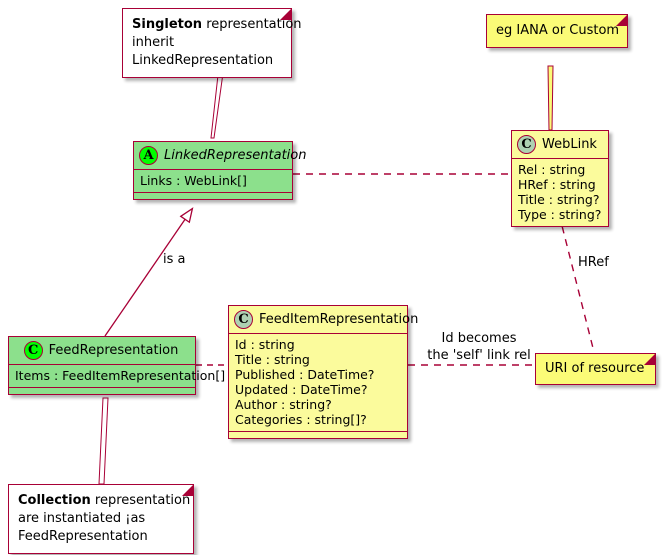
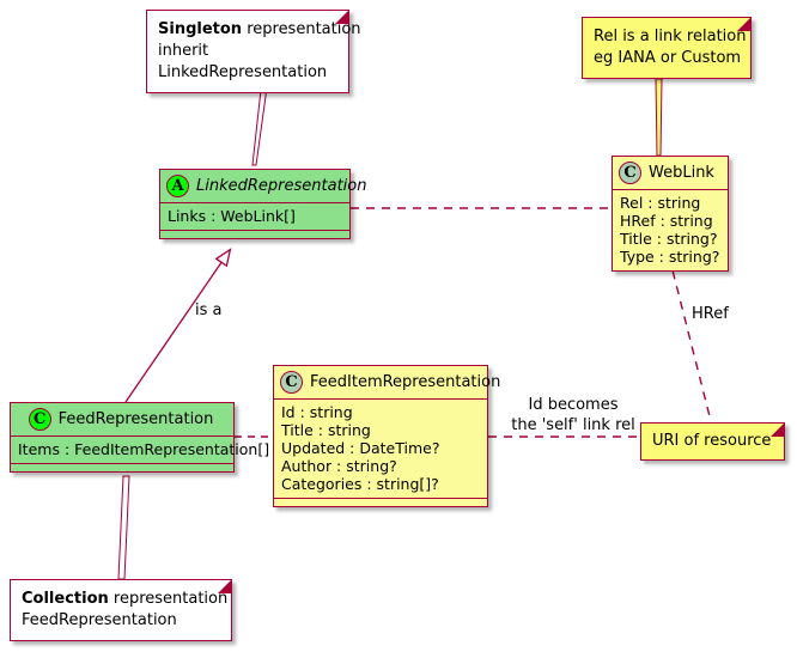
  Singleton representation
  inherit
  LinkedRepresentation
+ Rel is a link relation
  eg IANA or Custom
  URI of resource
  Collection representation
- are instantiated ¡as
  FeedRepresentation
  A
  LinkedRepresentation
  Links : WebLink[]
  C
  WebLink
  Rel : string
  HRef : string
  Title : string?
  Type : string?
  C
  FeedRepresentation
  Items : FeedItemRepresentation[]
  C
  FeedItemRepresentation
  Id : string
  Title : string
- Published : DateTime?
  Updated : DateTime?
  Author : string?
  Categories : string[]?
  is a
  HRef
  Id becomes
  the 'self' link rel
